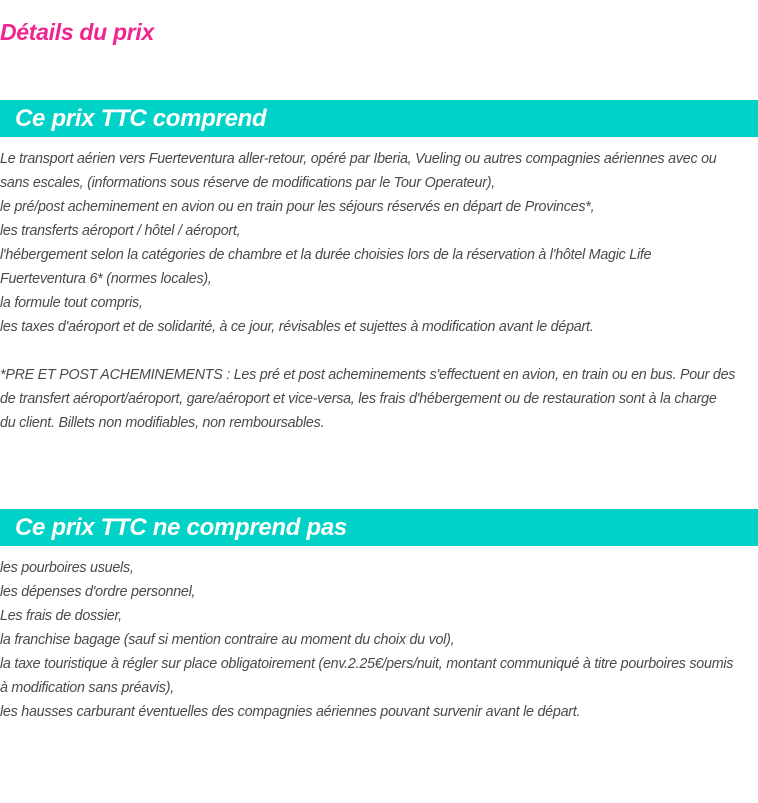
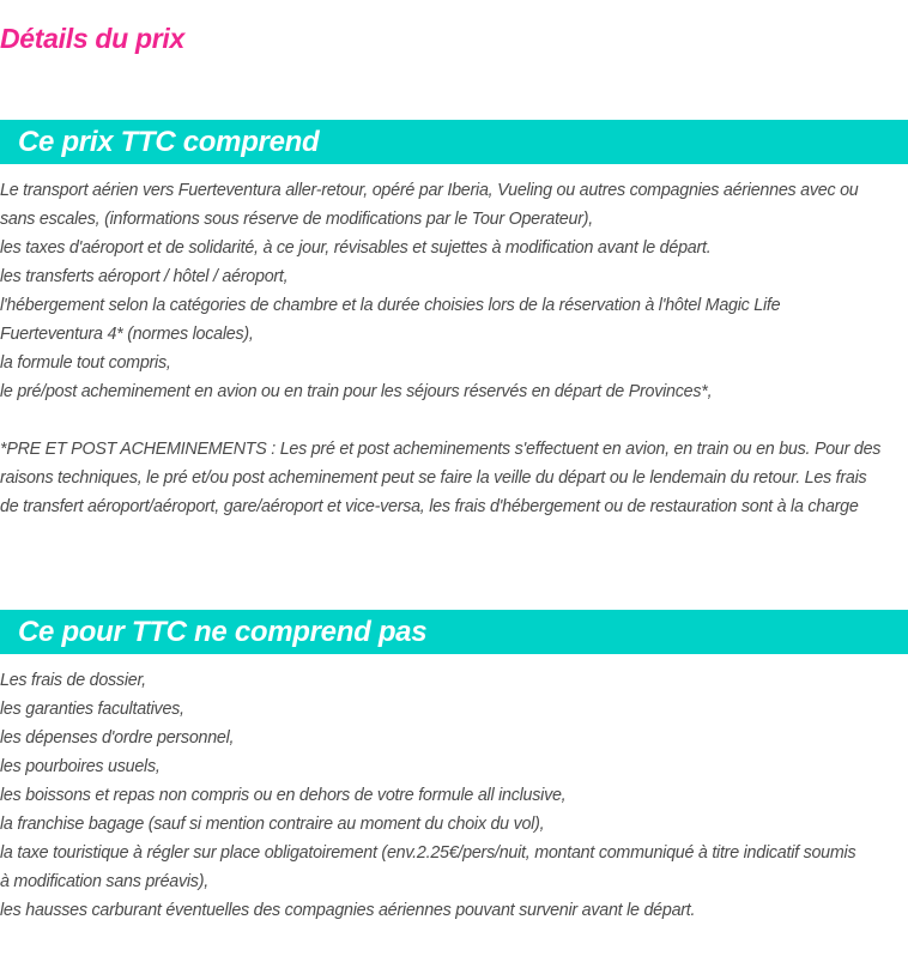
  Détails du prix
  Ce prix TTC comprend
  Le transport aérien vers Fuerteventura aller-retour, opéré par Iberia, Vueling ou autres compagnies aériennes avec ou
  sans escales, (informations sous réserve de modifications par le Tour Operateur),
- le pré/post acheminement en avion ou en train pour les séjours réservés en départ de Provinces*,
+ les taxes d'aéroport et de solidarité, à ce jour, révisables et sujettes à modification avant le départ.
  les transferts aéroport / hôtel / aéroport,
  l'hébergement selon la catégories de chambre et la durée choisies lors de la réservation à l'hôtel Magic Life
- Fuerteventura 6* (normes locales),
+ Fuerteventura 4* (normes locales),
  la formule tout compris,
- les taxes d'aéroport et de solidarité, à ce jour, révisables et sujettes à modification avant le départ.
+ le pré/post acheminement en avion ou en train pour les séjours réservés en départ de Provinces*,
  *PRE ET POST ACHEMINEMENTS : Les pré et post acheminements s'effectuent en avion, en train ou en bus. Pour des
+ raisons techniques, le pré et/ou post acheminement peut se faire la veille du départ ou le lendemain du retour. Les frais
  de transfert aéroport/aéroport, gare/aéroport et vice-versa, les frais d'hébergement ou de restauration sont à la charge
- du client. Billets non modifiables, non remboursables.
- Ce prix TTC ne comprend pas
+ Ce pour TTC ne comprend pas
- les pourboires usuels,
+ Les frais de dossier,
+ les garanties facultatives,
  les dépenses d'ordre personnel,
- Les frais de dossier,
+ les pourboires usuels,
+ les boissons et repas non compris ou en dehors de votre formule all inclusive,
  la franchise bagage (sauf si mention contraire au moment du choix du vol),
- la taxe touristique à régler sur place obligatoirement (env.2.25€/pers/nuit, montant communiqué à titre pourboires soumis
+ la taxe touristique à régler sur place obligatoirement (env.2.25€/pers/nuit, montant communiqué à titre indicatif soumis
  à modification sans préavis),
  les hausses carburant éventuelles des compagnies aériennes pouvant survenir avant le départ.
